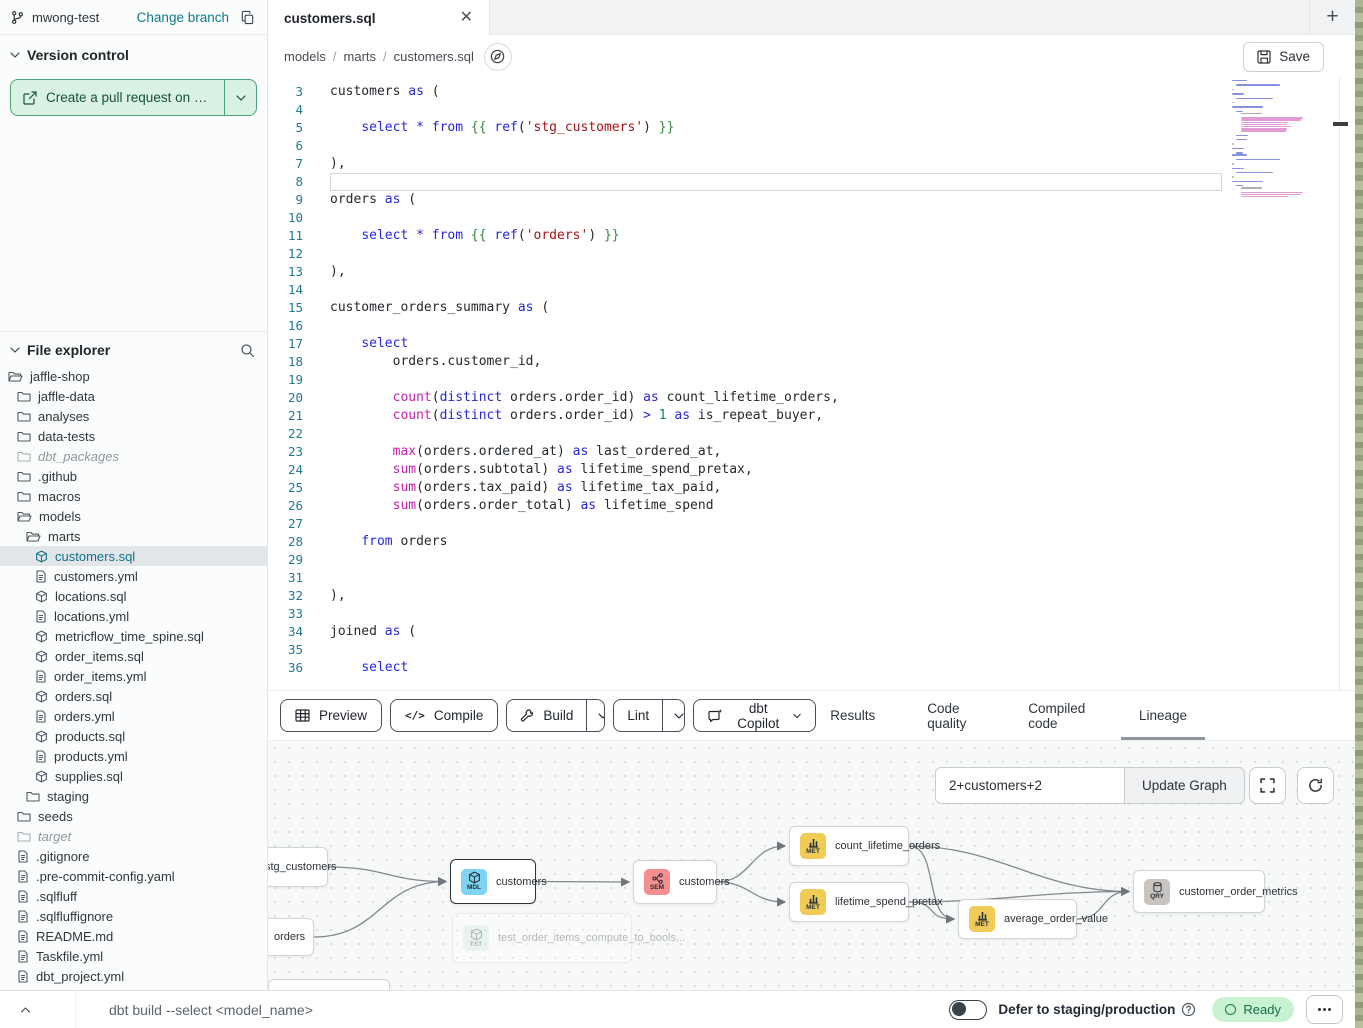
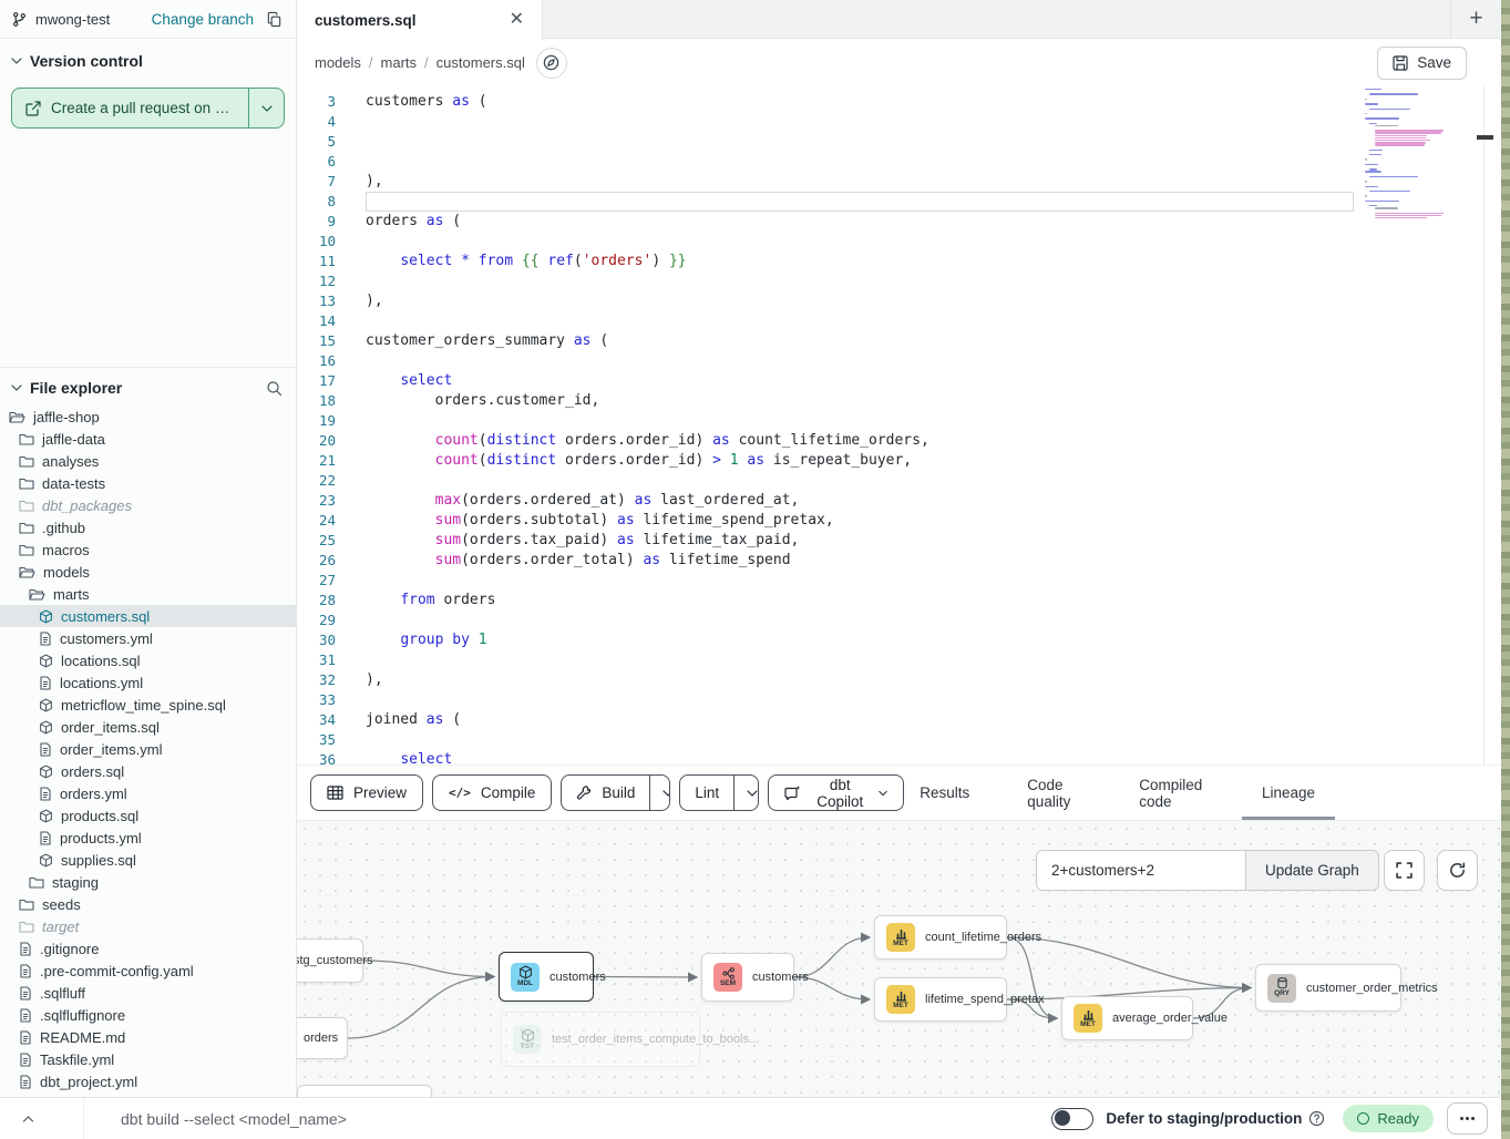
  mwong-test
  Change branch
  Version control
  Create a pull request on Git
  File explorer
  jaffle-shop
  jaffle-data
  analyses
  data-tests
  dbt_packages
  .github
  macros
  models
  marts
  customers.sql
  customers.yml
  locations.sql
  locations.yml
  metricflow_time_spine.sql
  order_items.sql
  order_items.yml
  orders.sql
  orders.yml
  products.sql
  products.yml
  supplies.sql
  staging
  seeds
  target
  .gitignore
  .pre-commit-config.yaml
  .sqlfluff
  .sqlfluffignore
  README.md
  Taskfile.yml
  dbt_project.yml
  customers.sql
  ✕
  +
  models
  /
  marts
  /
  customers.sql
  Save
  3
  customers as (
  4
  5
- select * from {{ ref('stg_customers') }}
  6
  7
  ),
  8
  9
  orders as (
  10
  11
  select * from {{ ref('orders') }}
  12
  13
  ),
  14
  15
  customer_orders_summary as (
  16
  17
  select
  18
  orders.customer_id,
  19
  20
  count(distinct orders.order_id) as count_lifetime_orders,
  21
  count(distinct orders.order_id) > 1 as is_repeat_buyer,
  22
  23
  max(orders.ordered_at) as last_ordered_at,
  24
  sum(orders.subtotal) as lifetime_spend_pretax,
  25
  sum(orders.tax_paid) as lifetime_tax_paid,
  26
  sum(orders.order_total) as lifetime_spend
  27
  28
  from orders
  29
+ 30
+ group by 1
  31
  32
  ),
  33
  34
  joined as (
  35
  36
  select
  Preview
  </>
  Compile
  Build
  Lint
  dbt Copilot
  Results
  Code quality
  Compiled code
  Lineage
  stg_customers
  orders
  customers
  test_order_items_compute_to_bools...
  customers
  count_lifetime_orders
  lifetime_spend_pretax
  average_order_value
  customer_order_metrics
  2+customers+2
  Update Graph
  dbt build --select <model_name>
  Defer to staging/production
  Ready
